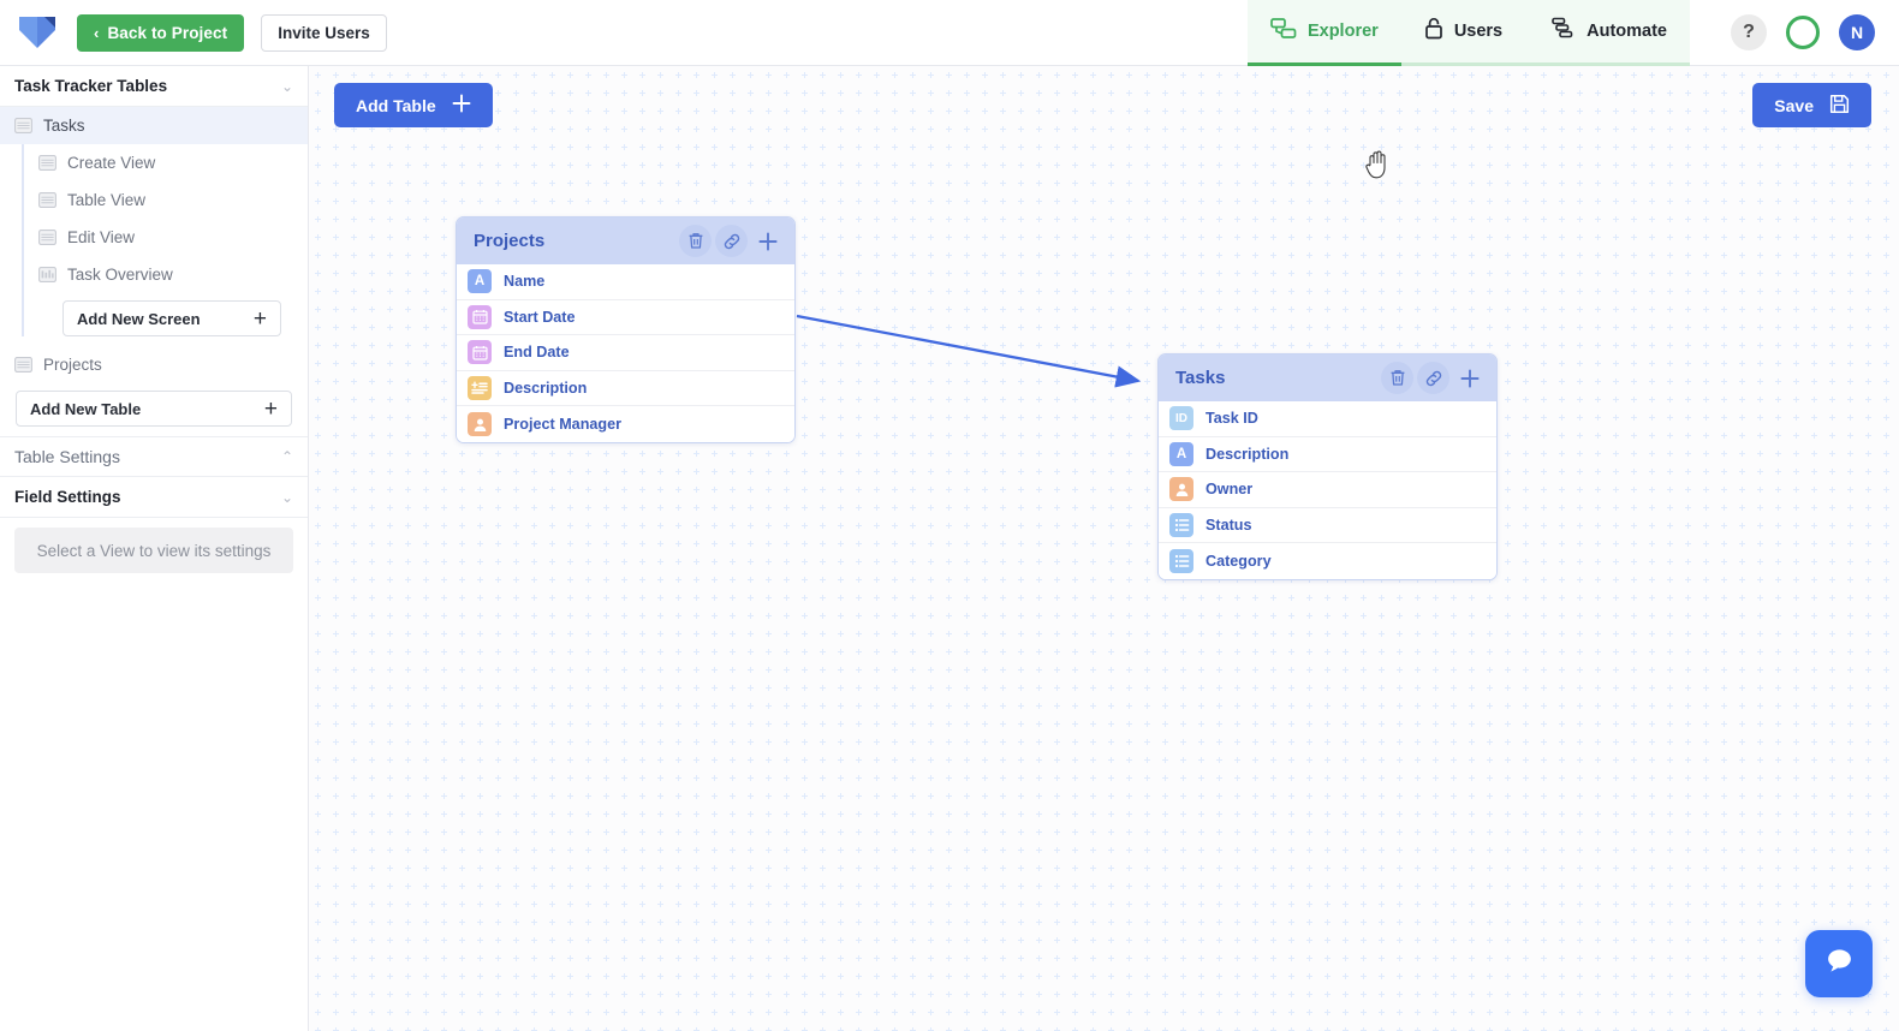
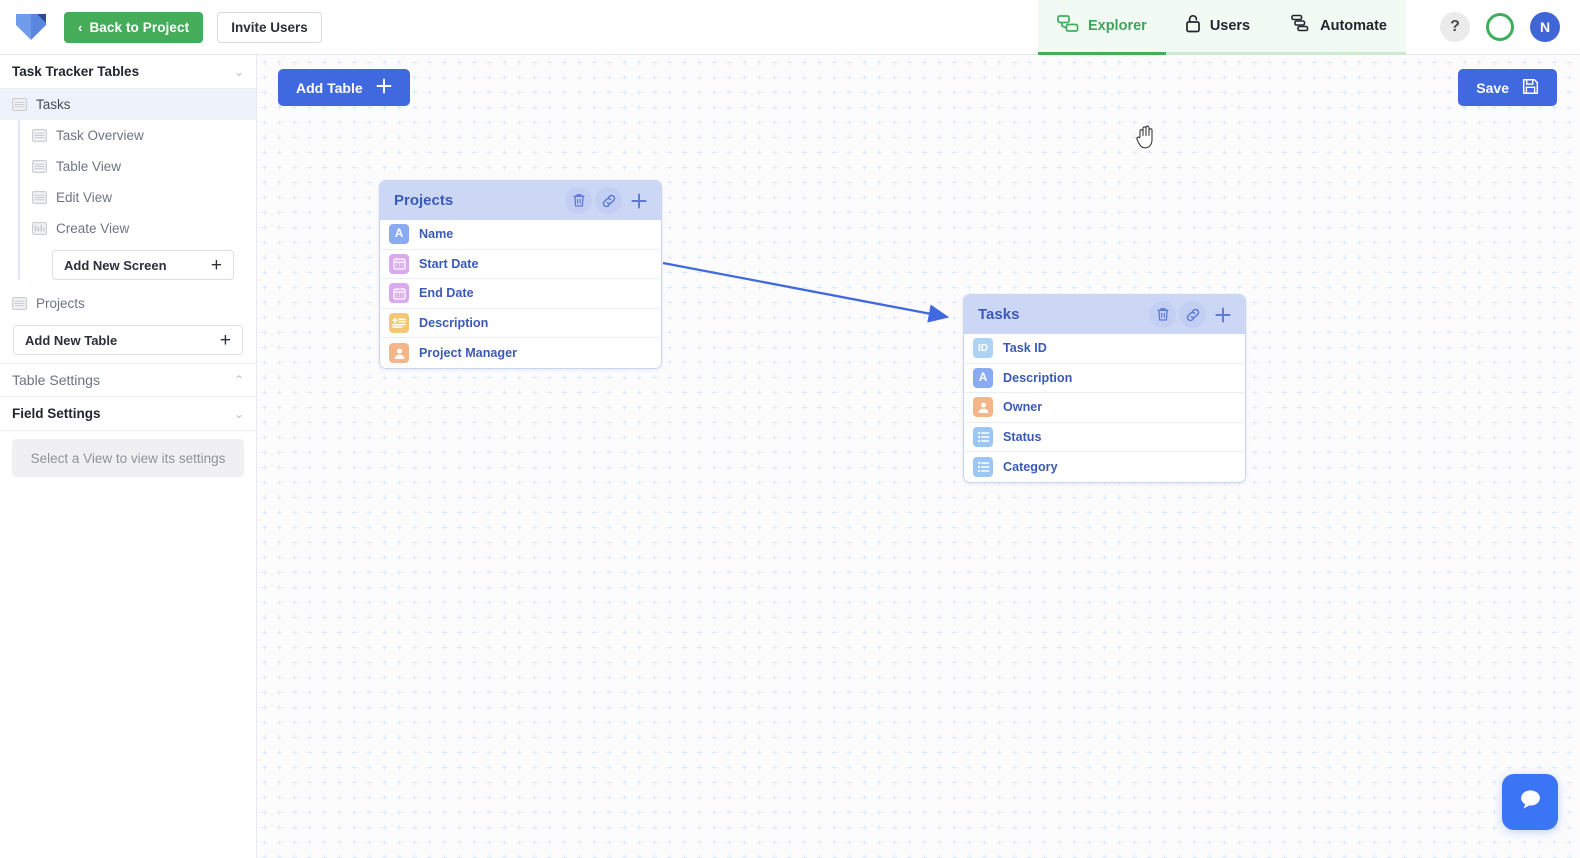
  ‹
  Back to Project
  Invite Users
  Explorer
  Users
  Automate
  ?
  N
  Task Tracker Tables
  ⌄
  Tasks
- Create View
+ Task Overview
  Table View
  Edit View
- Task Overview
+ Create View
  Add New Screen
  +
  Projects
  Add New Table
  +
  Table Settings
  ⌃
  Field Settings
  ⌄
  Select a View to view its settings
  Add Table
  Save
  Projects
  A
  Name
  Start Date
  End Date
  Description
  Project Manager
  Tasks
  ID
  Task ID
  A
  Description
  Owner
  Status
  Category
